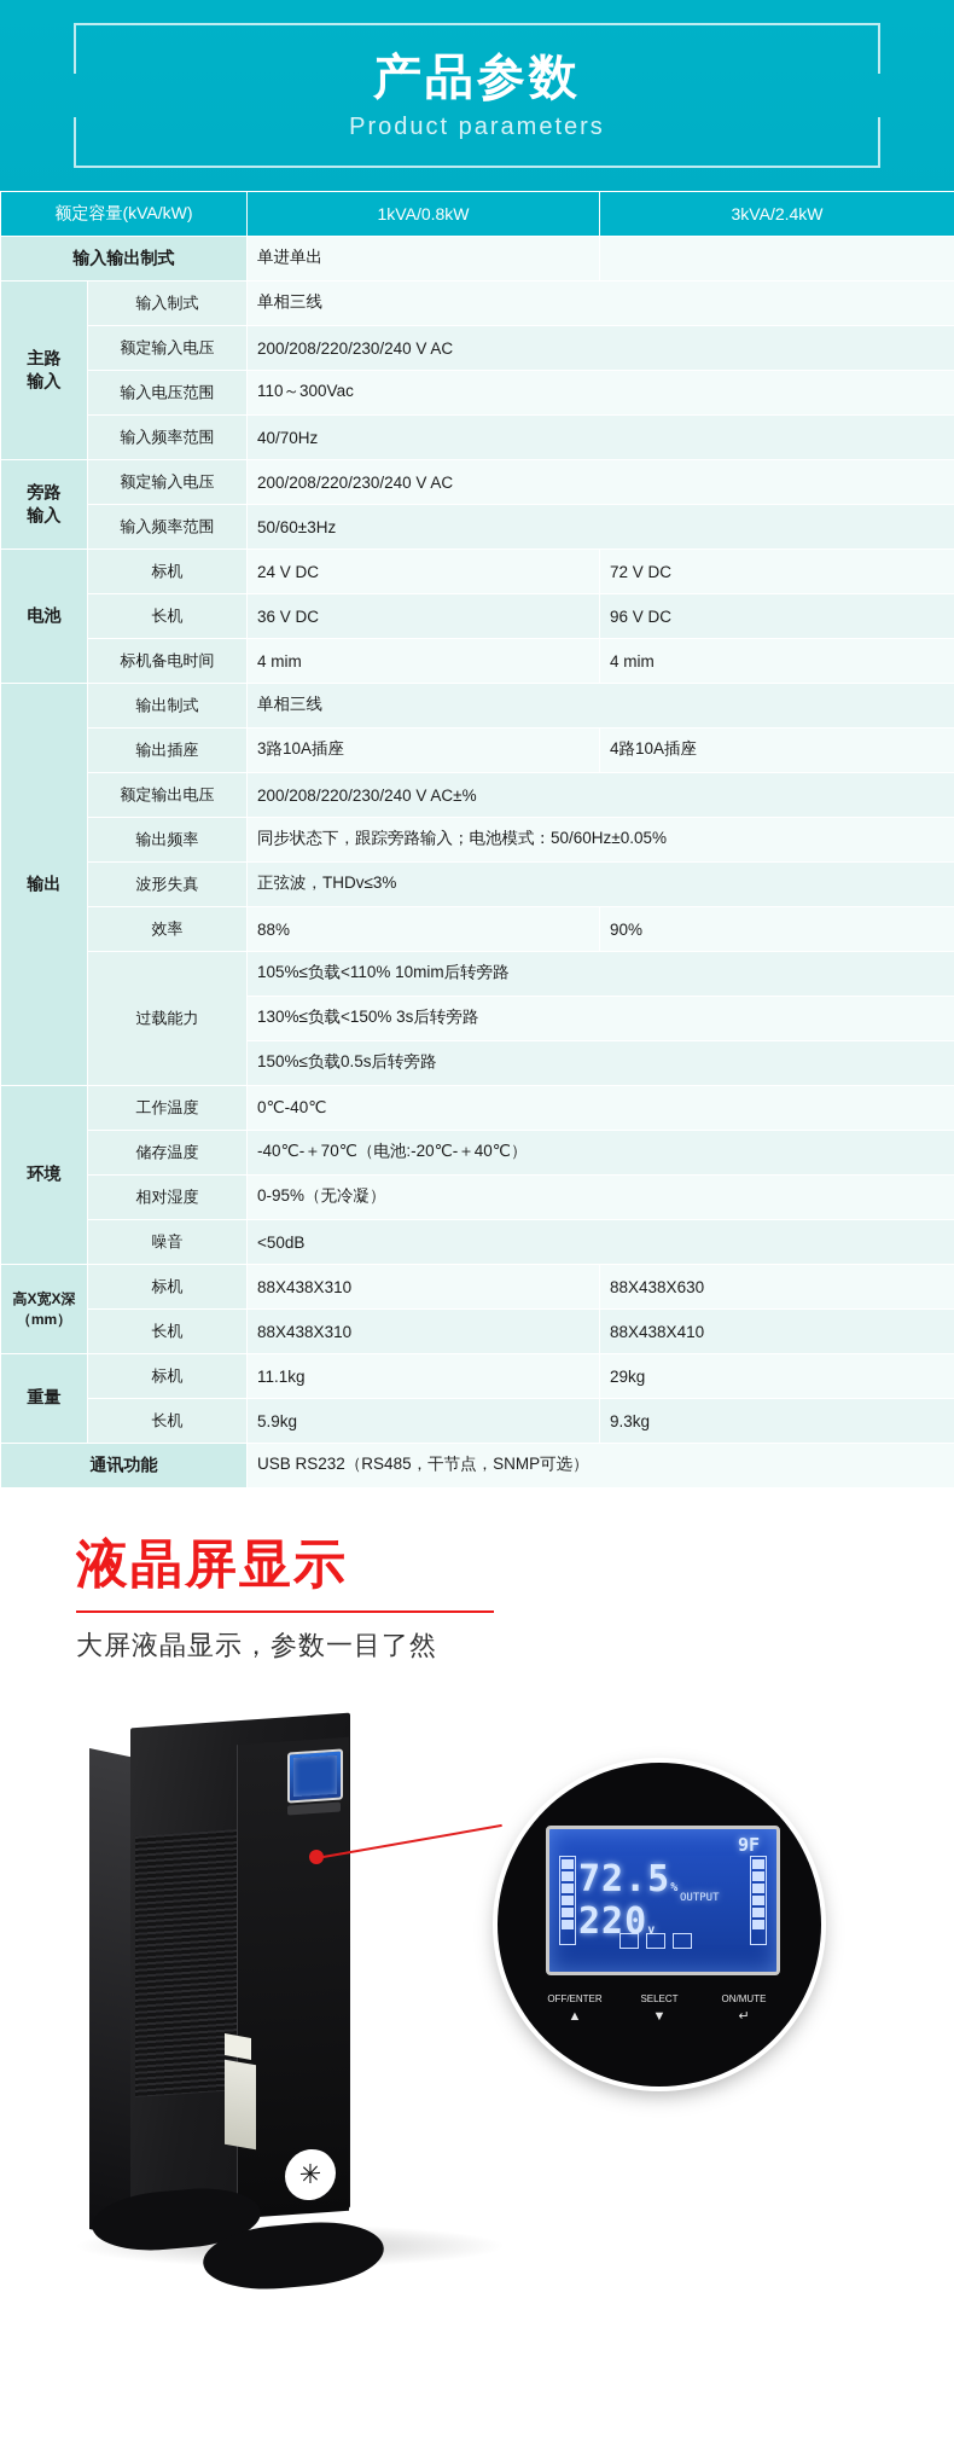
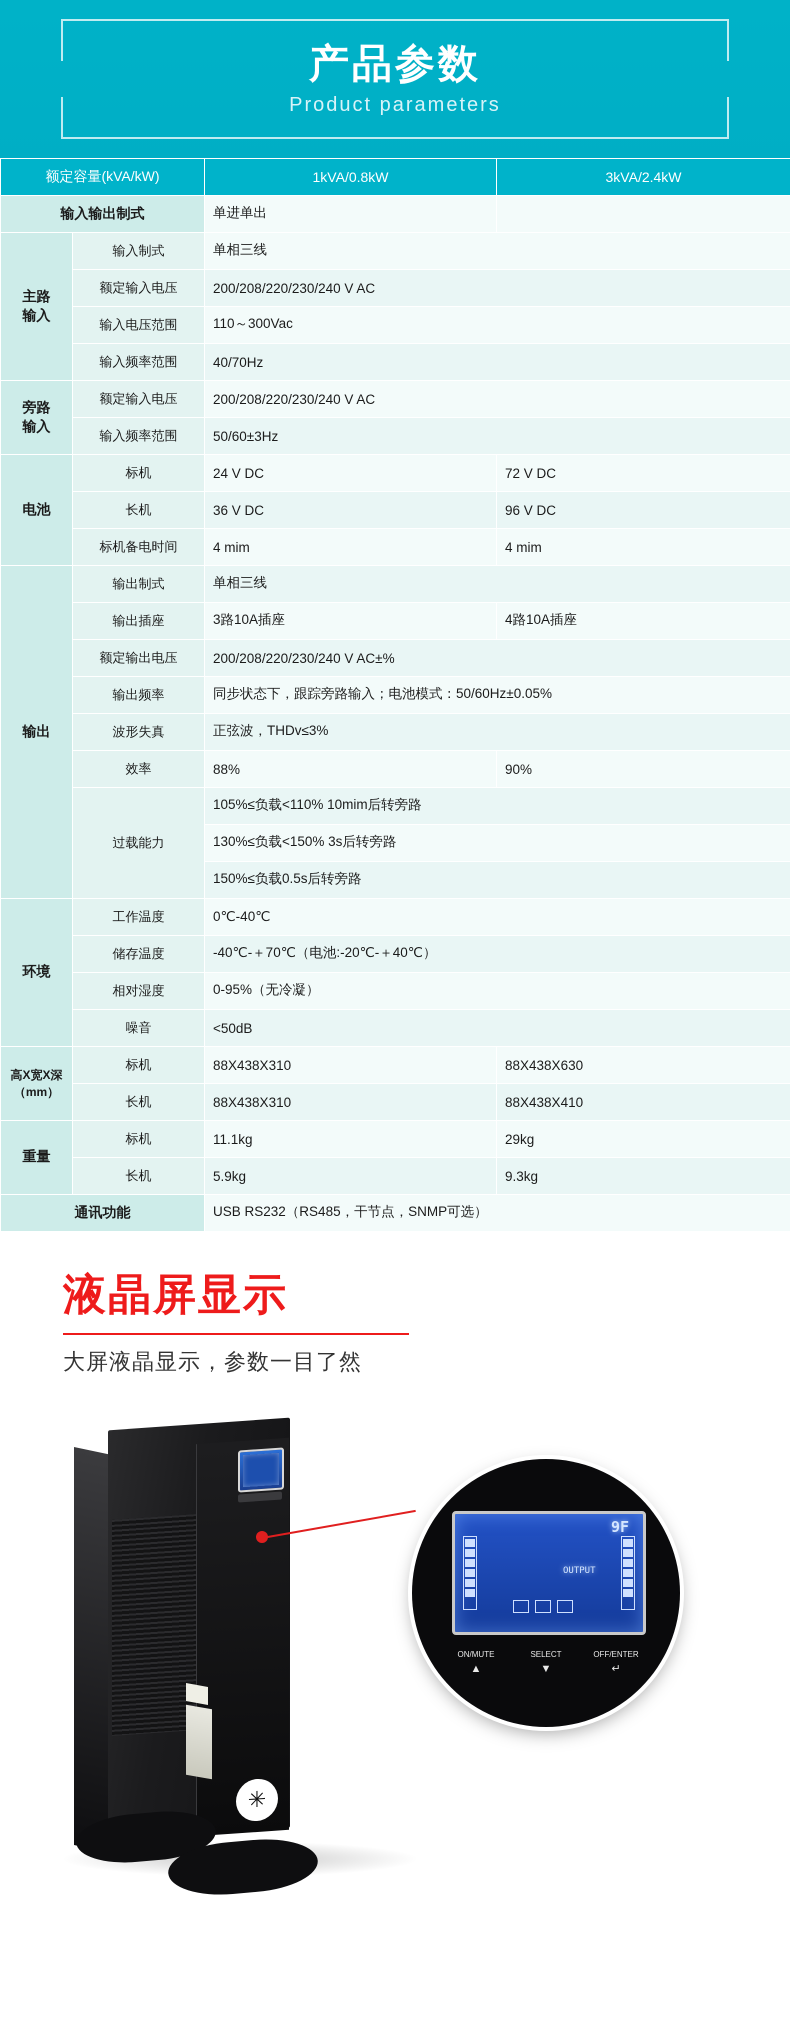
  产品参数
  Product parameters
  额定容量(kVA/kW)	1kVA/0.8kW	3kVA/2.4kW
  输入输出制式	单进单出
  主路输入	输入制式	单相三线
  额定输入电压	200/208/220/230/240 V AC
  输入电压范围	110～300Vac
  输入频率范围	40/70Hz
  旁路输入	额定输入电压	200/208/220/230/240 V AC
  输入频率范围	50/60±3Hz
  电池	标机	24 V DC	72 V DC
  长机	36 V DC	96 V DC
  标机备电时间	4 mim	4 mim
  输出	输出制式	单相三线
  输出插座	3路10A插座	4路10A插座
  额定输出电压	200/208/220/230/240 V AC±%
  输出频率	同步状态下，跟踪旁路输入；电池模式：50/60Hz±0.05%
  波形失真	正弦波，THDv≤3%
  效率	88%	90%
  过载能力	105%≤负载<110% 10mim后转旁路
  130%≤负载<150% 3s后转旁路
  150%≤负载0.5s后转旁路
  环境	工作温度	0℃-40℃
  储存温度	-40℃-＋70℃（电池:-20℃-＋40℃）
  相对湿度	0-95%（无冷凝）
  噪音	<50dB
  高X宽X深（mm）	标机	88X438X310	88X438X630
  长机	88X438X310	88X438X410
  重量	标机	11.1kg	29kg
  长机	5.9kg	9.3kg
  通讯功能	USB RS232（RS485，干节点，SNMP可选）
  液晶屏显示
  大屏液晶显示，参数一目了然
  9F
- 72.5% 220v
  OUTPUT
- OFF/ENTER
+ ON/MUTE
  ▲
  SELECT
  ▼
- ON/MUTE
+ OFF/ENTER
  ↵
